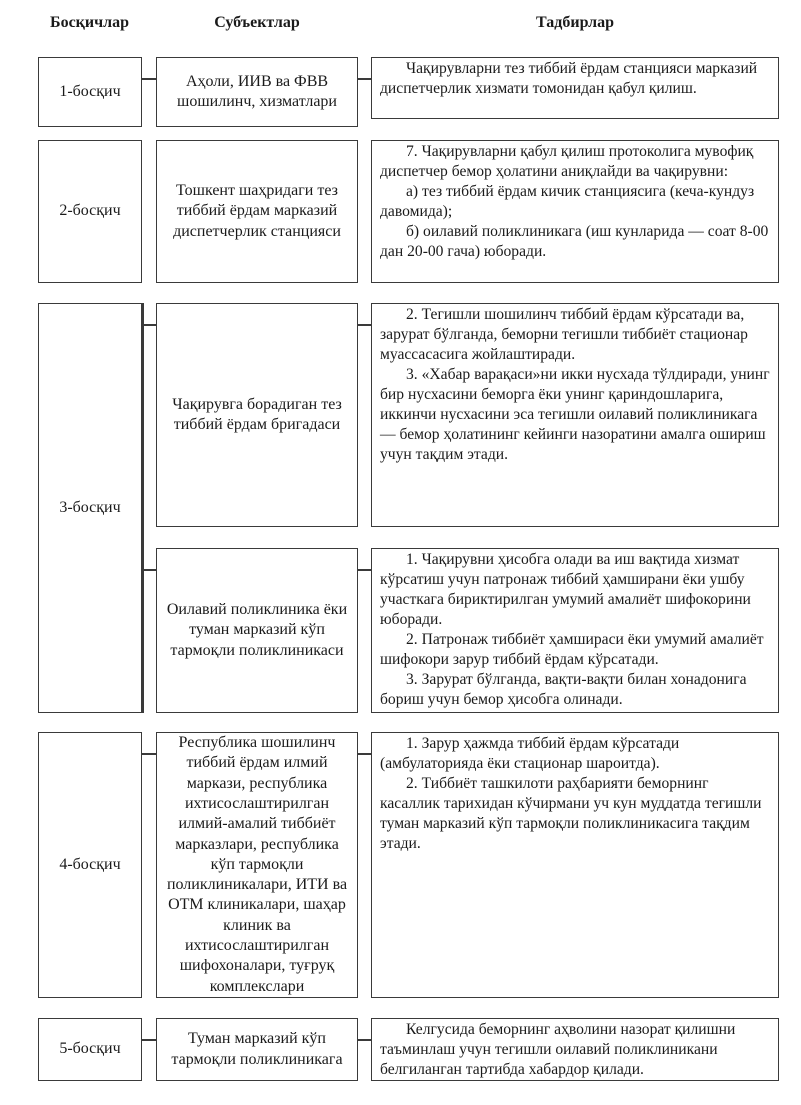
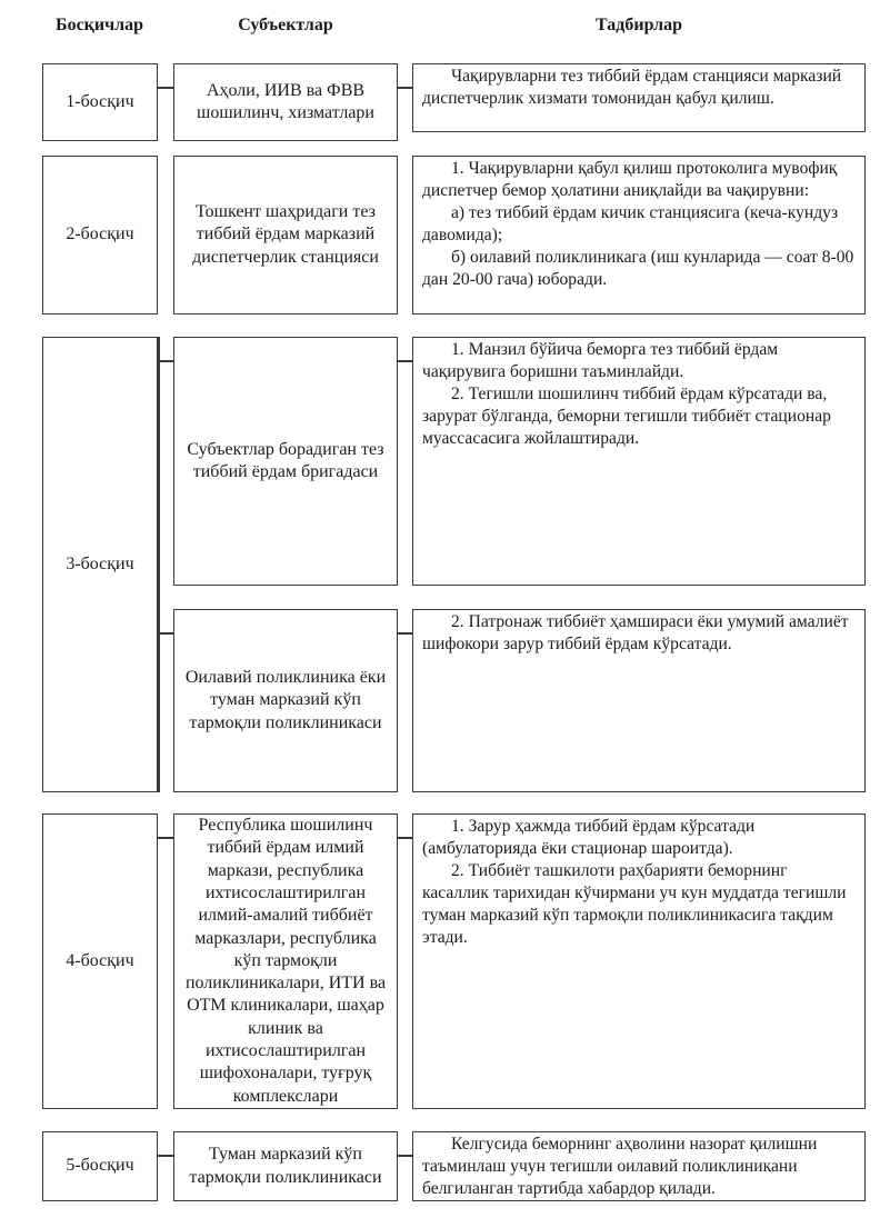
  Босқичлар
  Субъектлар
  Тадбирлар
  1-босқич
  Аҳоли, ИИВ ва ФВВ шошилинч, хизматлари
  Чақирувларни тез тиббий ёрдам станцияси марказий диспетчерлик хизмати томонидан қабул қилиш.
  2-босқич
  Тошкент шаҳридаги тез тиббий ёрдам марказий диспетчерлик станцияси
- 7. Чақирувларни қабул қилиш протоколига мувофиқ диспетчер бемор ҳолатини аниқлайди ва чақирувни:
+ 1. Чақирувларни қабул қилиш протоколига мувофиқ диспетчер бемор ҳолатини аниқлайди ва чақирувни:
  а) тез тиббий ёрдам кичик станциясига (кеча-кундуз давомида);
  б) оилавий поликлиникага (иш кунларида — соат 8-00 дан 20-00 гача) юборади.
  3-босқич
- Чақирувга борадиган тез тиббий ёрдам бригадаси
+ Субъектлар борадиган тез тиббий ёрдам бригадаси
+ 1. Манзил бўйича беморга тез тиббий ёрдам чақирувига боришни таъминлайди.
  2. Тегишли шошилинч тиббий ёрдам кўрсатади ва, зарурат бўлганда, беморни тегишли тиббиёт стационар муассасасига жойлаштиради.
- 3. «Хабар варақаси»ни икки нусхада тўлдиради, унинг бир нусхасини беморга ёки унинг қариндошларига, иккинчи нусхасини эса тегишли оилавий поликлиникага — бемор ҳолатининг кейинги назоратини амалга ошириш учун тақдим этади.
  Оилавий поликлиника ёки туман марказий кўп тармоқли поликлиникаси
- 1. Чақирувни ҳисобга олади ва иш вақтида хизмат кўрсатиш учун патронаж тиббий ҳамширани ёки ушбу участкага бириктирилган умумий амалиёт шифокорини юборади.
  2. Патронаж тиббиёт ҳамшираси ёки умумий амалиёт шифокори зарур тиббий ёрдам кўрсатади.
- 3. Зарурат бўлганда, вақти-вақти билан хонадонига бориш учун бемор ҳисобга олинади.
  4-босқич
  Республика шошилинч тиббий ёрдам илмий маркази, республика ихтисослаштирилган илмий-амалий тиббиёт марказлари, республика кўп тармоқли поликлиникалари, ИТИ ва ОТМ клиникалари, шаҳар клиник ва ихтисослаштирилган шифохоналари, туғруқ комплекслари
  1. Зарур ҳажмда тиббий ёрдам кўрсатади (амбулаторияда ёки стационар шароитда).
  2. Тиббиёт ташкилоти раҳбарияти беморнинг касаллик тарихидан кўчирмани уч кун муддатда тегишли туман марказий кўп тармоқли поликлиникасига тақдим этади.
  5-босқич
- Туман марказий кўп тармоқли поликлиникага
+ Туман марказий кўп тармоқли поликлиникаси
  Келгусида беморнинг аҳволини назорат қилишни таъминлаш учун тегишли оилавий поликлиникани белгиланган тартибда хабардор қилади.
